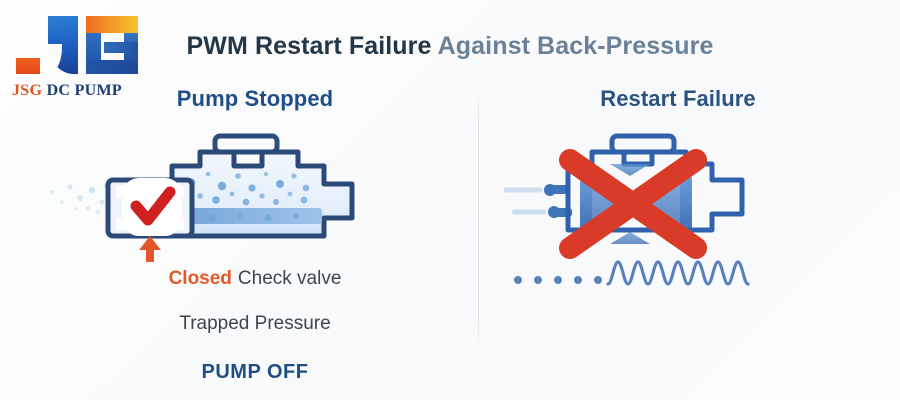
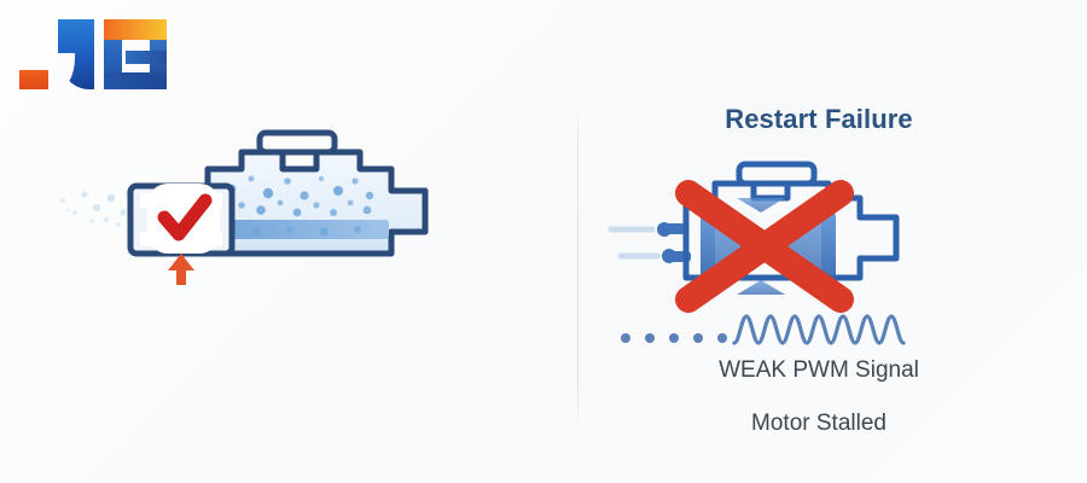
- JSG DC PUMP
- PWM Restart Failure Against Back-Pressure
- Pump Stopped
- Closed Check valve
- Trapped Pressure
- PUMP OFF
  Restart Failure
+ WEAK PWM Signal
+ Motor Stalled
